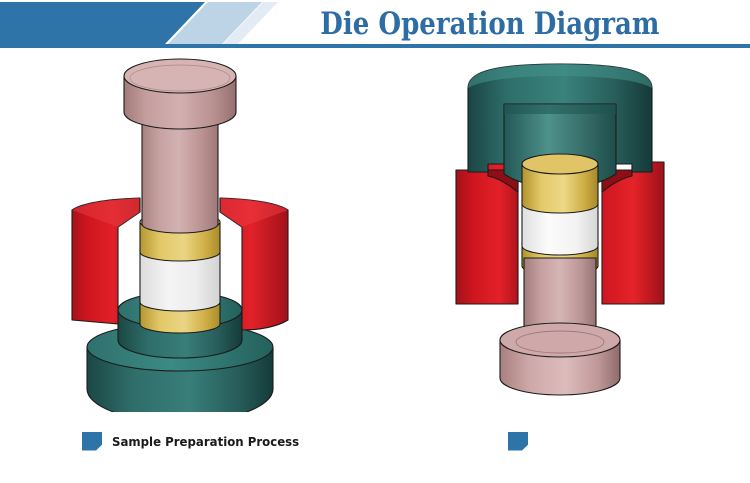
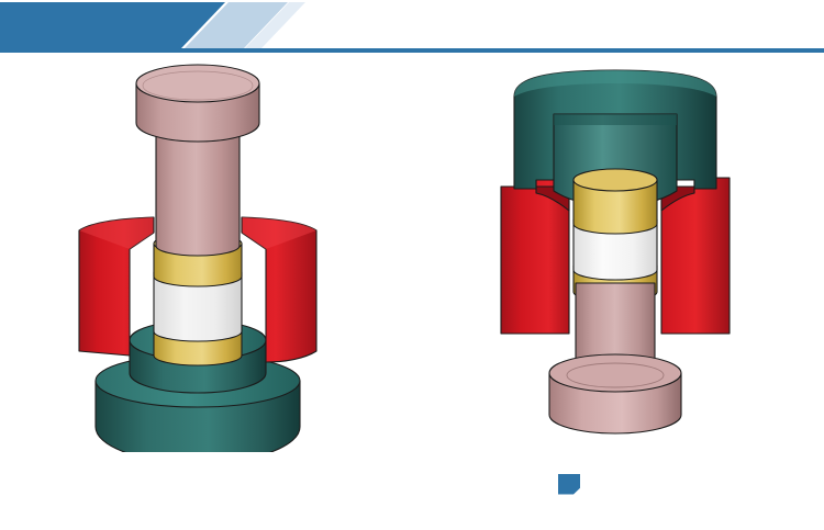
- Die Operation Diagram
- Sample Preparation Process
